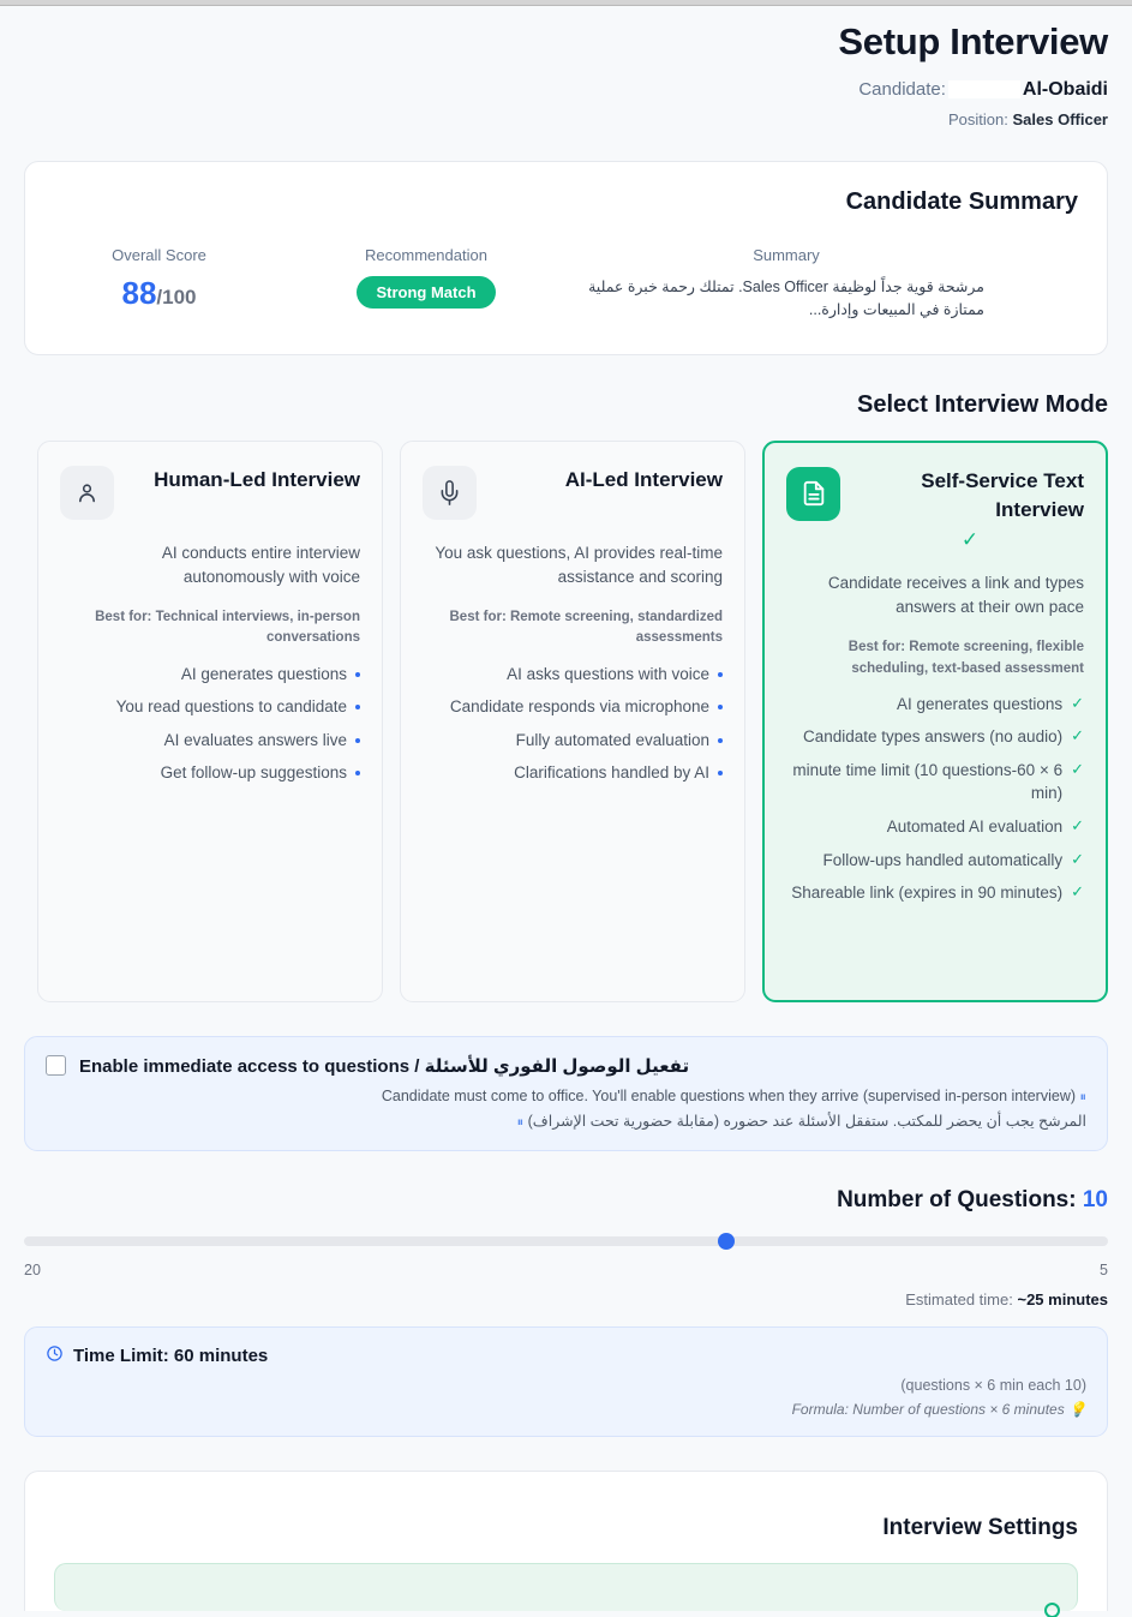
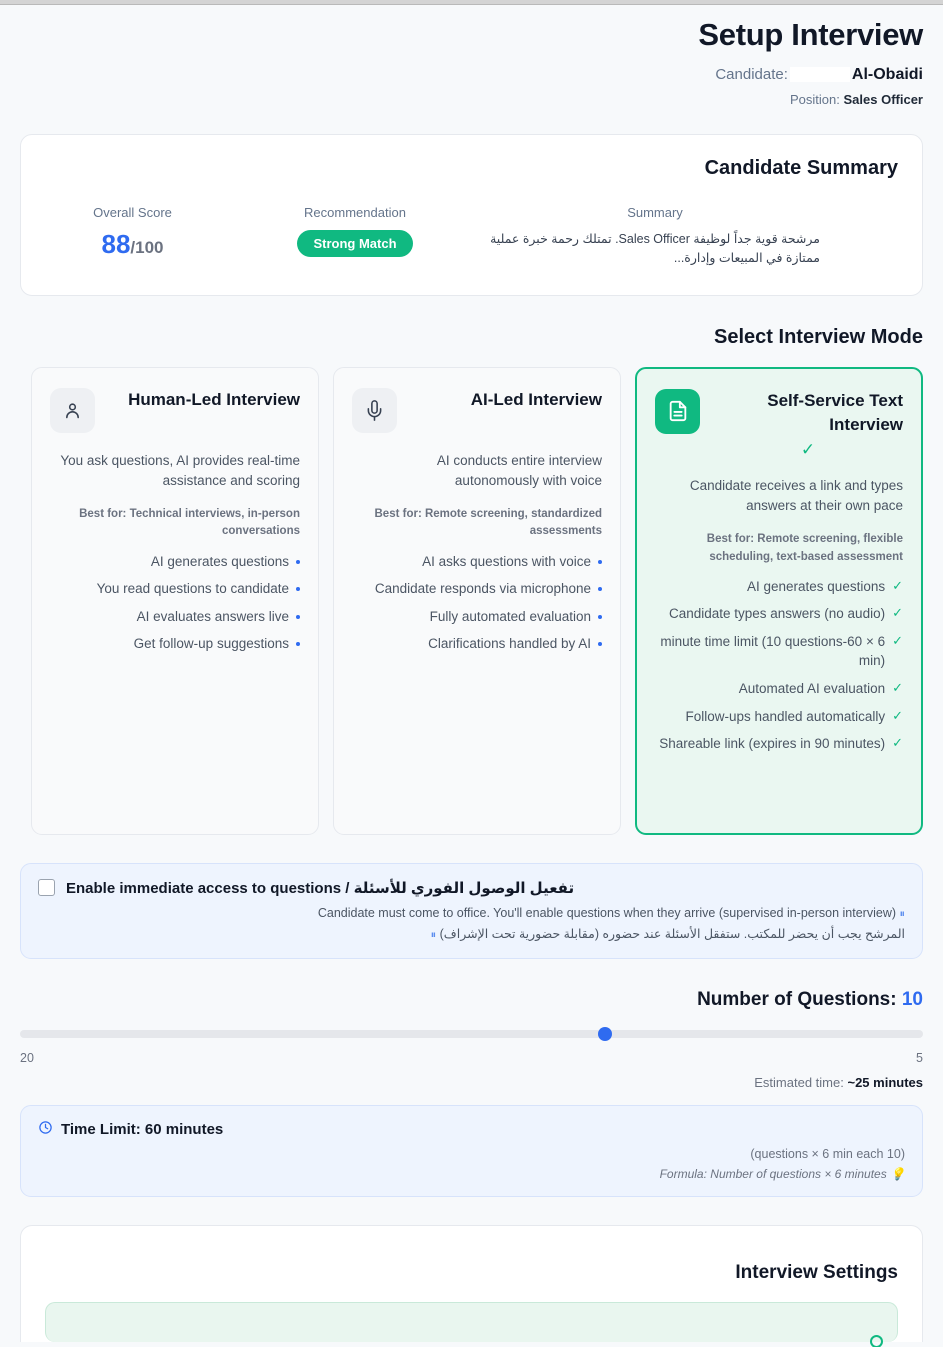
  Setup Interview
  Candidate: Al-Obaidi
  Position: Sales Officer
  Candidate Summary
  Overall Score
  88/100
  Recommendation
  Strong Match
  Summary
  مرشحة قوية جداً لوظيفة Sales Officer. تمتلك رحمة خبرة عملية ممتازة في المبيعات وإدارة...
  Select Interview Mode
  Self-Service Text Interview
  ✓
  Candidate receives a link and types answers at their own pace
  Best for: Remote screening, flexible scheduling, text-based assessment
  ✓
  AI generates questions
  ✓
  Candidate types answers (no audio)
  ✓
  minute time limit (10 questions-60 × 6 min)
  ✓
  Automated AI evaluation
  ✓
  Follow-ups handled automatically
  ✓
  Shareable link (expires in 90 minutes)
  AI-Led Interview
- You ask questions, AI provides real-time assistance and scoring
+ AI conducts entire interview autonomously with voice
  Best for: Remote screening, standardized assessments
  AI asks questions with voice
  Candidate responds via microphone
  Fully automated evaluation
  Clarifications handled by AI
  Human-Led Interview
- AI conducts entire interview autonomously with voice
+ You ask questions, AI provides real-time assistance and scoring
  Best for: Technical interviews, in-person conversations
  AI generates questions
  You read questions to candidate
  AI evaluates answers live
  Get follow-up suggestions
  تفعيل الوصول الفوري للأسئلة / Enable immediate access to questions
  Candidate must come to office. You'll enable questions when they arrive (supervised in-person interview) ⏸
  المرشح يجب أن يحضر للمكتب. ستفقل الأسئلة عند حضوره (مقابلة حضورية تحت الإشراف) ⏸
  Number of Questions: 10
  20
  5
  Estimated time: ~25 minutes
  Time Limit: 60 minutes
  (questions × 6 min each 10)
  Formula: Number of questions × 6 minutes 💡
  Interview Settings
